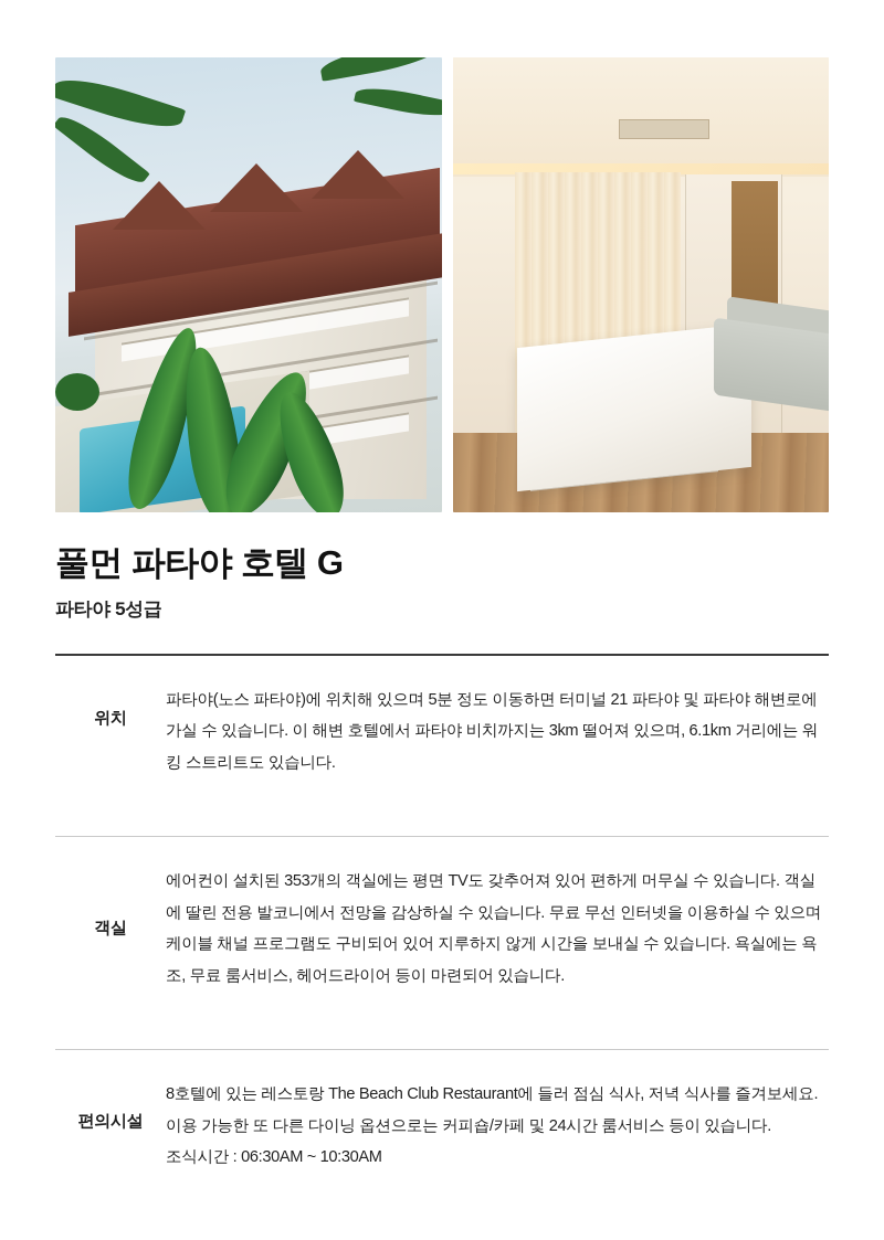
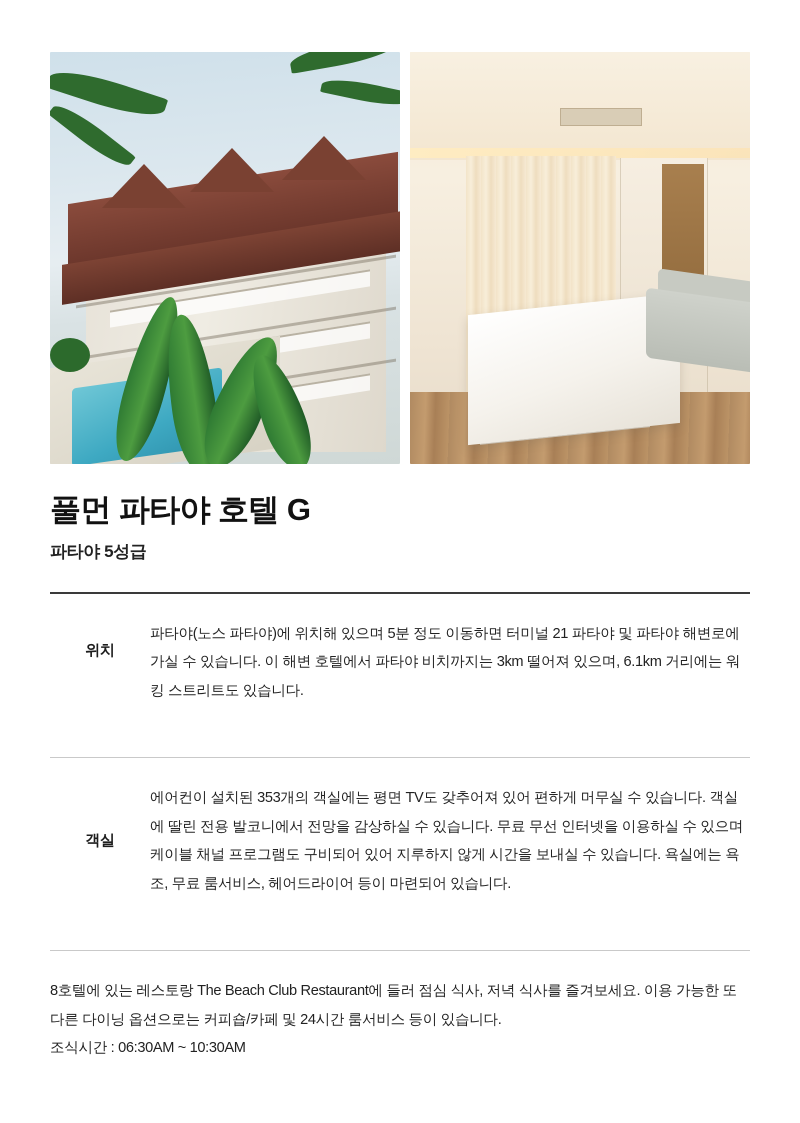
  풀먼 파타야 호텔 G
  파타야 5성급
  위치
  파타야(노스 파타야)에 위치해 있으며 5분 정도 이동하면 터미널 21 파타야 및 파타야 해변로에 가실 수 있습니다. 이 해변 호텔에서 파타야 비치까지는 3km 떨어져 있으며, 6.1km 거리에는 워킹 스트리트도 있습니다.
  객실
  에어컨이 설치된 353개의 객실에는 평면 TV도 갖추어져 있어 편하게 머무실 수 있습니다. 객실에 딸린 전용 발코니에서 전망을 감상하실 수 있습니다. 무료 무선 인터넷을 이용하실 수 있으며 케이블 채널 프로그램도 구비되어 있어 지루하지 않게 시간을 보내실 수 있습니다. 욕실에는 욕조, 무료 룸서비스, 헤어드라이어 등이 마련되어 있습니다.
- 편의시설
  8호텔에 있는 레스토랑 The Beach Club Restaurant에 들러 점심 식사, 저녁 식사를 즐겨보세요. 이용 가능한 또 다른 다이닝 옵션으로는 커피숍/카페 및 24시간 룸서비스 등이 있습니다.
  조식시간 : 06:30AM ~ 10:30AM
